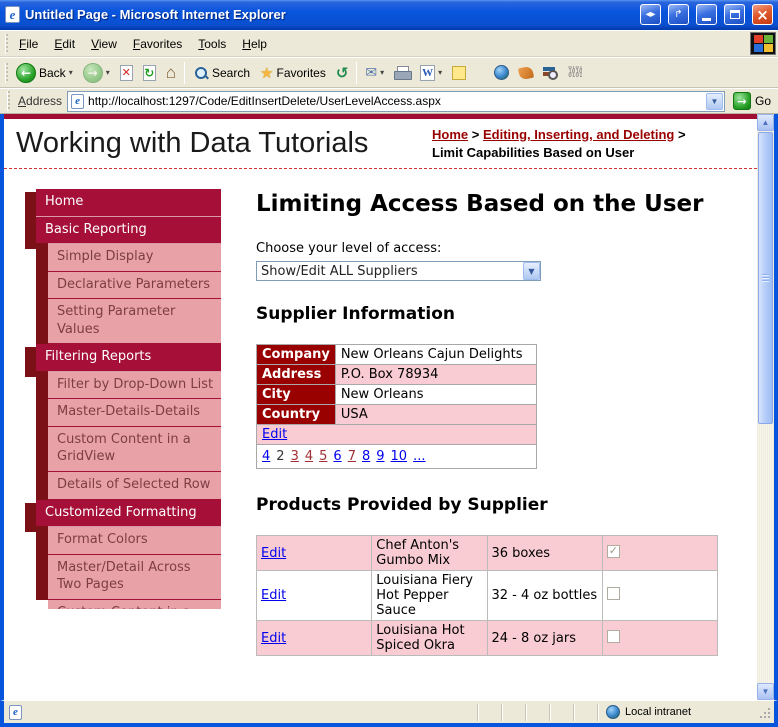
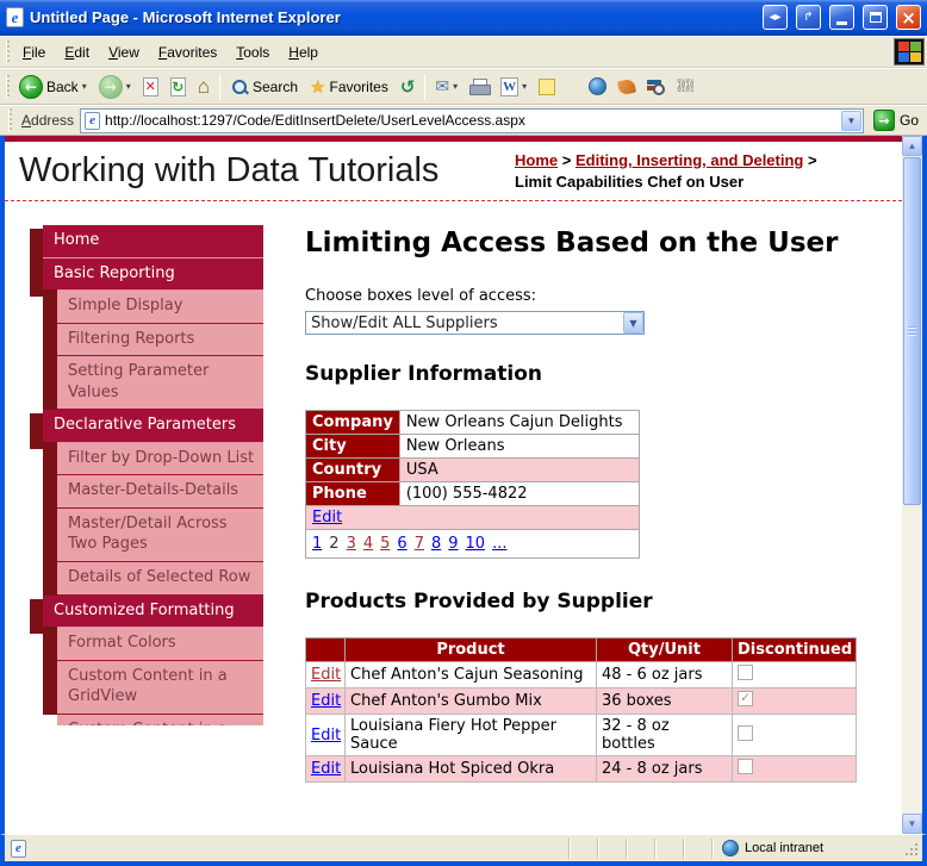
  e
  Untitled Page - Microsoft Internet Explorer
  ◂▸
  ↱
  ×
  File
  Edit
  View
  Favorites
  Tools
  Help
  ←
  Back
  ▾
  →
  ▾
  ✕
  ↻
  ⌂
  Search
  ★
  Favorites
  ↺
  ✉
  ▾
  W
  ▾
  Address
  e
  http://localhost:1297/Code/EditInsertDelete/UserLevelAccess.aspx
  ▼
  →
  Go
  Working with Data Tutorials
  Home > Editing, Inserting, and Deleting >
- Limit Capabilities Based on User
+ Limit Capabilities Chef on User
  Home
  Basic Reporting
  Simple Display
- Declarative Parameters
+ Filtering Reports
  Setting Parameter Values
- Filtering Reports
+ Declarative Parameters
  Filter by Drop-Down List
  Master-Details-Details
- Custom Content in a GridView
+ Master/Detail Across Two Pages
  Details of Selected Row
  Customized Formatting
  Format Colors
- Master/Detail Across Two Pages
+ Custom Content in a GridView
  Limiting Access Based on the User
- Choose your level of access:
+ Choose boxes level of access:
  Show/Edit ALL Suppliers
  ▼
  Supplier Information
  Company	New Orleans Cajun Delights
- Address	P.O. Box 78934
  City	New Orleans
  Country	USA
+ Phone	(100) 555-4822
  Edit
- 4 2 3 4 5 6 7 8 9 10 ...
+ 1 2 3 4 5 6 7 8 9 10 ...
  Products Provided by Supplier
+ 	Product	Qty/Unit	Discontinued
+ Edit	Chef Anton's Cajun Seasoning	48 - 6 oz jars
  Edit	Chef Anton's Gumbo Mix	36 boxes
- Edit	Louisiana Fiery Hot Pepper Sauce	32 - 4 oz bottles
+ Edit	Louisiana Fiery Hot Pepper Sauce	32 - 8 oz bottles
  Edit	Louisiana Hot Spiced Okra	24 - 8 oz jars
  ▲
  ▼
  e
  Local intranet
